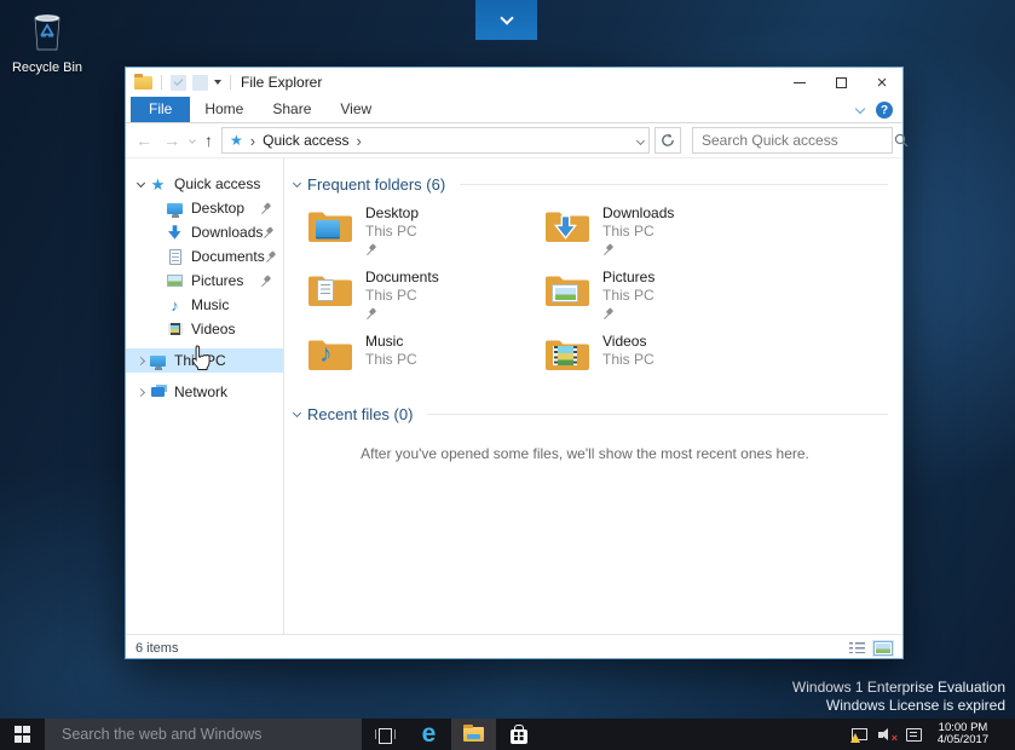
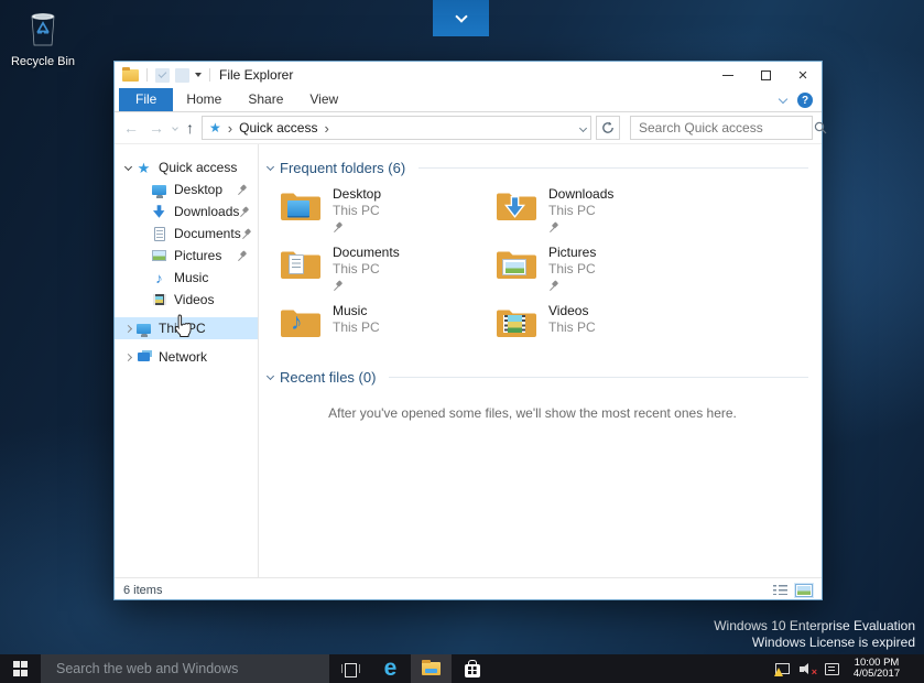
  Recycle Bin
- Windows 1 Enterprise Evaluation
+ Windows 10 Enterprise Evaluation
  Windows License is expired
  File Explorer
  ×
  File
  Home
  Share
  View
  ?
  ←
  →
  ↑
  ★
  ›
  Quick access
  ›
  Search Quick access
  ★
  Quick access
  Desktop
  Downloads
  Documents
  Pictures
  ♪
  Music
  Videos
  Network
  Frequent folders (6)
  Desktop
  This PC
  Downloads
  This PC
  Documents
  This PC
  Pictures
  This PC
  ♪
  Music
  This PC
  Videos
  This PC
  Recent files (0)
  After you've opened some files, we'll show the most recent ones here.
  6 items
  Search the web and Windows
  e
  ×
  10:00 PM
  4/05/2017
